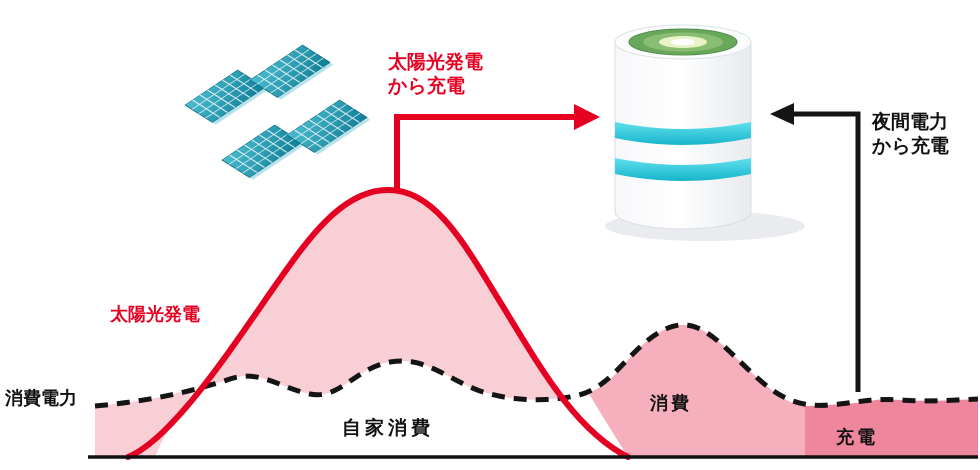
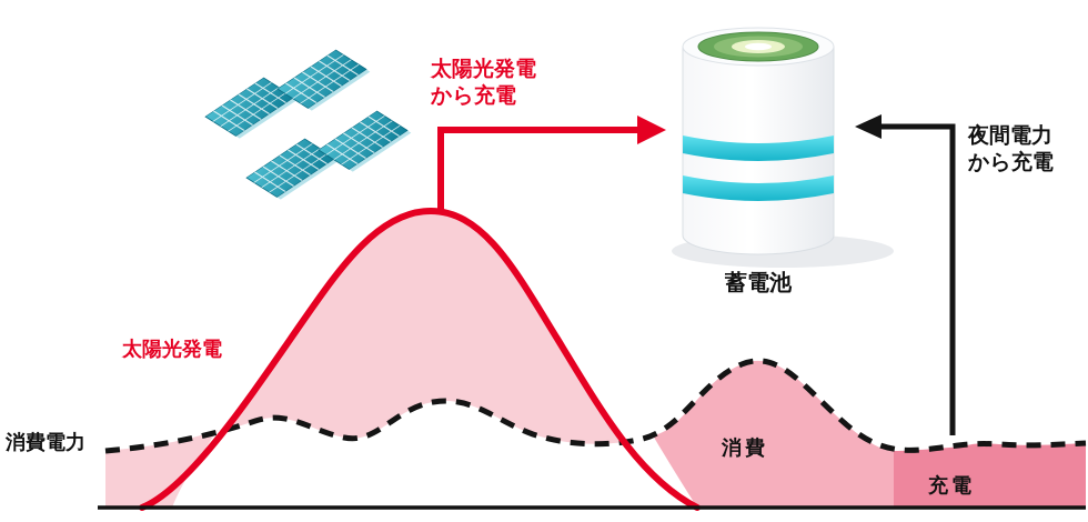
  太陽光発電
  から充電
  夜間電力
  から充電
+ 蓄電池
  太陽光発電
  消費電力
- 自家消費
  消費
  充電
